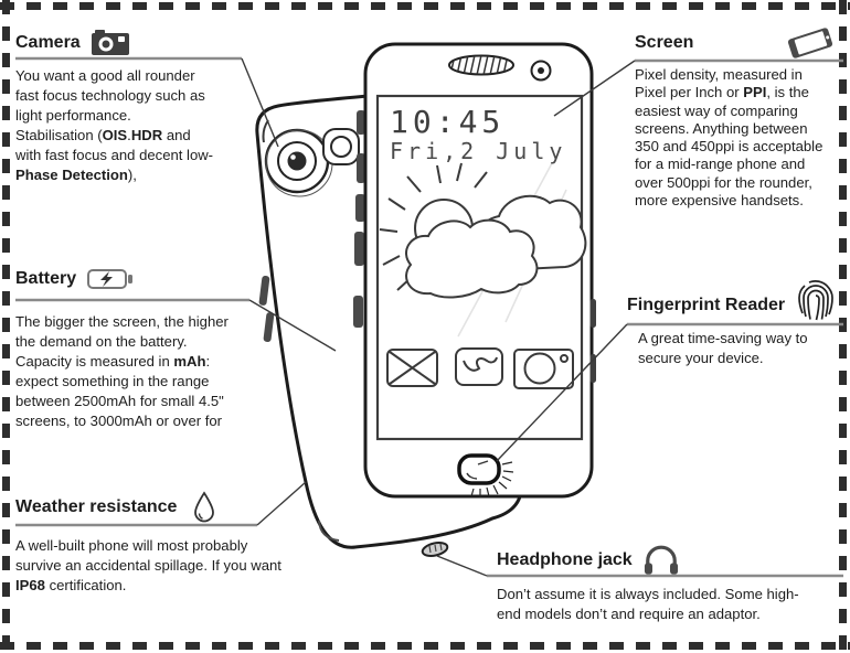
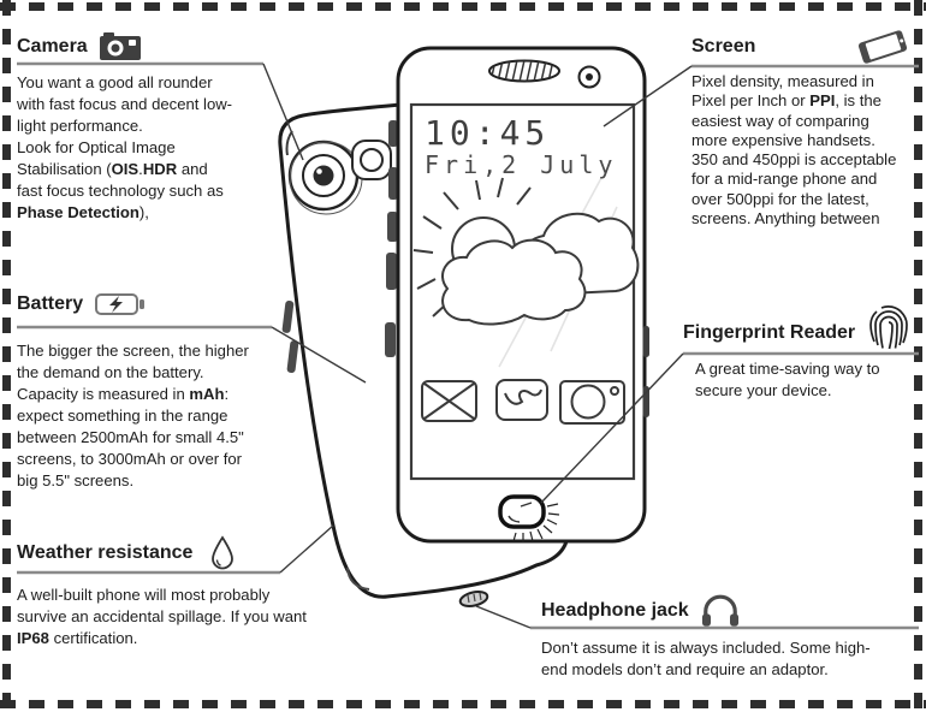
  10:45
  Fri,2 July
  Camera
  You want a good all rounder
- fast focus technology such as
+ with fast focus and decent low-
  light performance.
+ Look for Optical Image
  Stabilisation (OIS.HDR and
- with fast focus and decent low-
+ fast focus technology such as
  Phase Detection),
  Battery
  The bigger the screen, the higher
  the demand on the battery.
  Capacity is measured in mAh:
  expect something in the range
  between 2500mAh for small 4.5"
  screens, to 3000mAh or over for
+ big 5.5" screens.
  Weather resistance
  A well-built phone will most probably
  survive an accidental spillage. If you want
  IP68 certification.
  Screen
  Pixel density, measured in
  Pixel per Inch or PPI, is the
  easiest way of comparing
- screens. Anything between
+ more expensive handsets.
  350 and 450ppi is acceptable
  for a mid-range phone and
- over 500ppi for the rounder,
+ over 500ppi for the latest,
- more expensive handsets.
+ screens. Anything between
  Fingerprint Reader
  A great time-saving way to
  secure your device.
  Headphone jack
  Don’t assume it is always included. Some high-
  end models don’t and require an adaptor.
